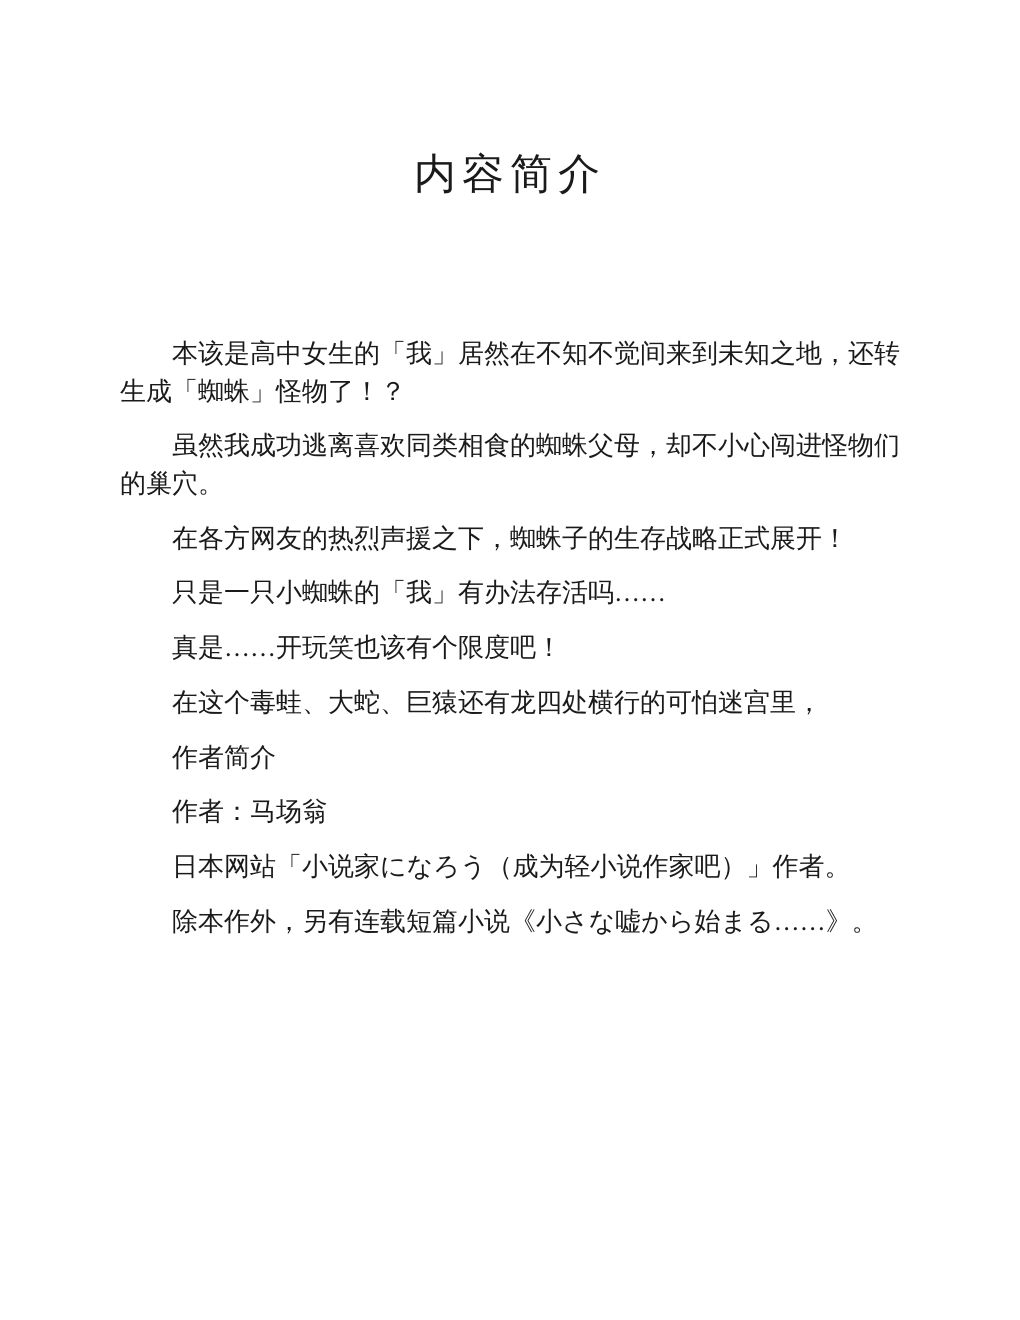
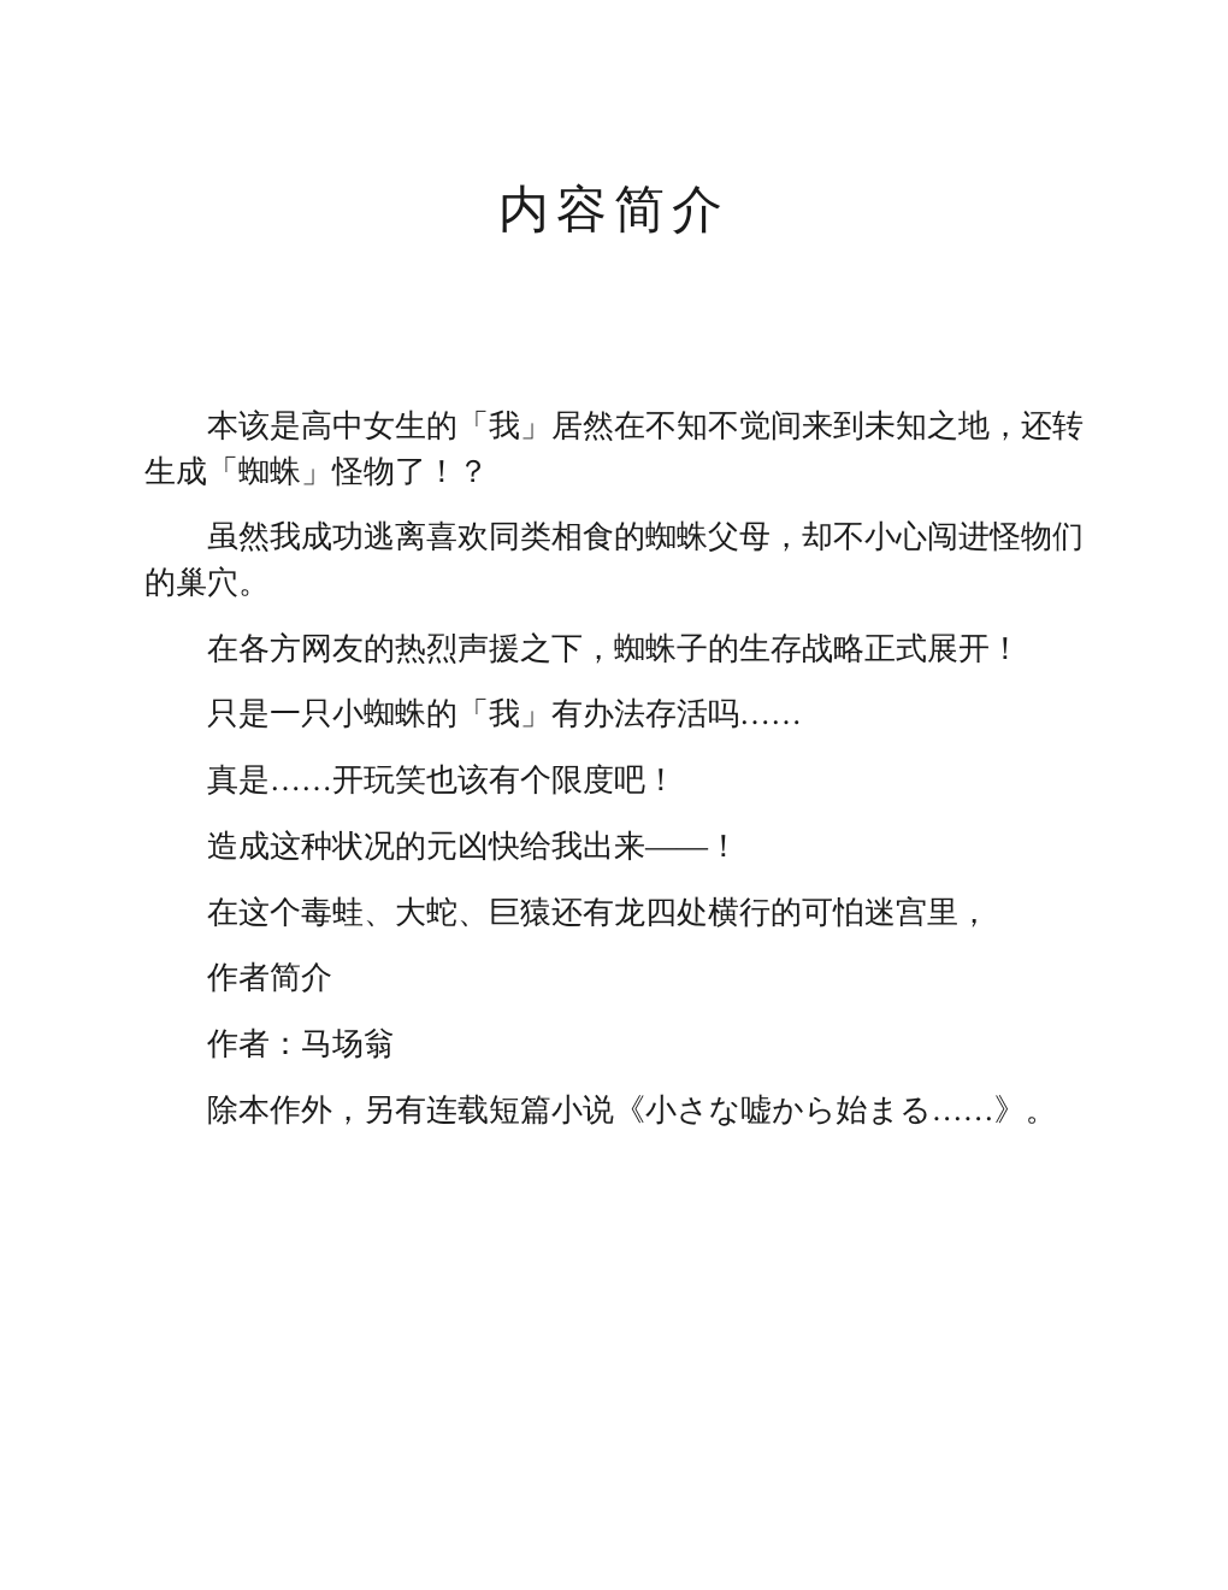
  内容简介
  本该是高中女生的「我」居然在不知不觉间来到未知之地，还转生成「蜘蛛」怪物了！？
  虽然我成功逃离喜欢同类相食的蜘蛛父母，却不小心闯进怪物们的巢穴。
  在各方网友的热烈声援之下，蜘蛛子的生存战略正式展开！
  只是一只小蜘蛛的「我」有办法存活吗……
  真是……开玩笑也该有个限度吧！
+ 造成这种状况的元凶快给我出来——！
  在这个毒蛙、大蛇、巨猿还有龙四处横行的可怕迷宫里，
  作者简介
  作者：马场翁
- 日本网站「小说家になろう（成为轻小说作家吧）」作者。
  除本作外，另有连载短篇小说《小さな嘘から始まる……》。
